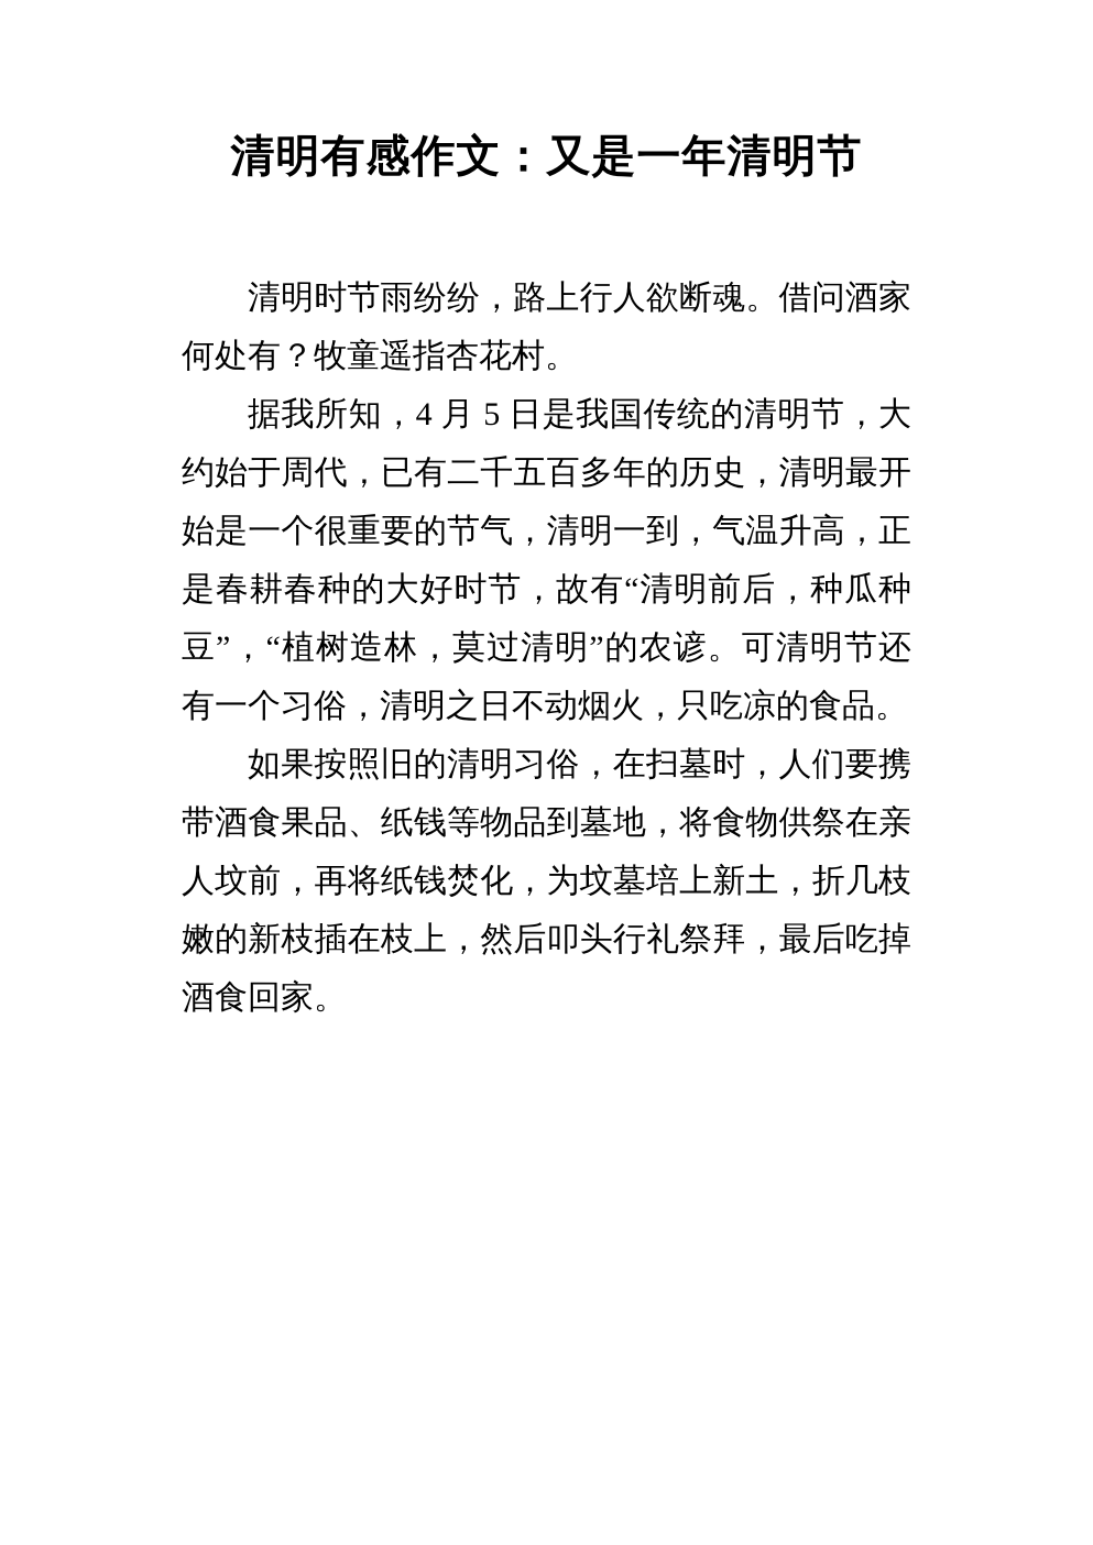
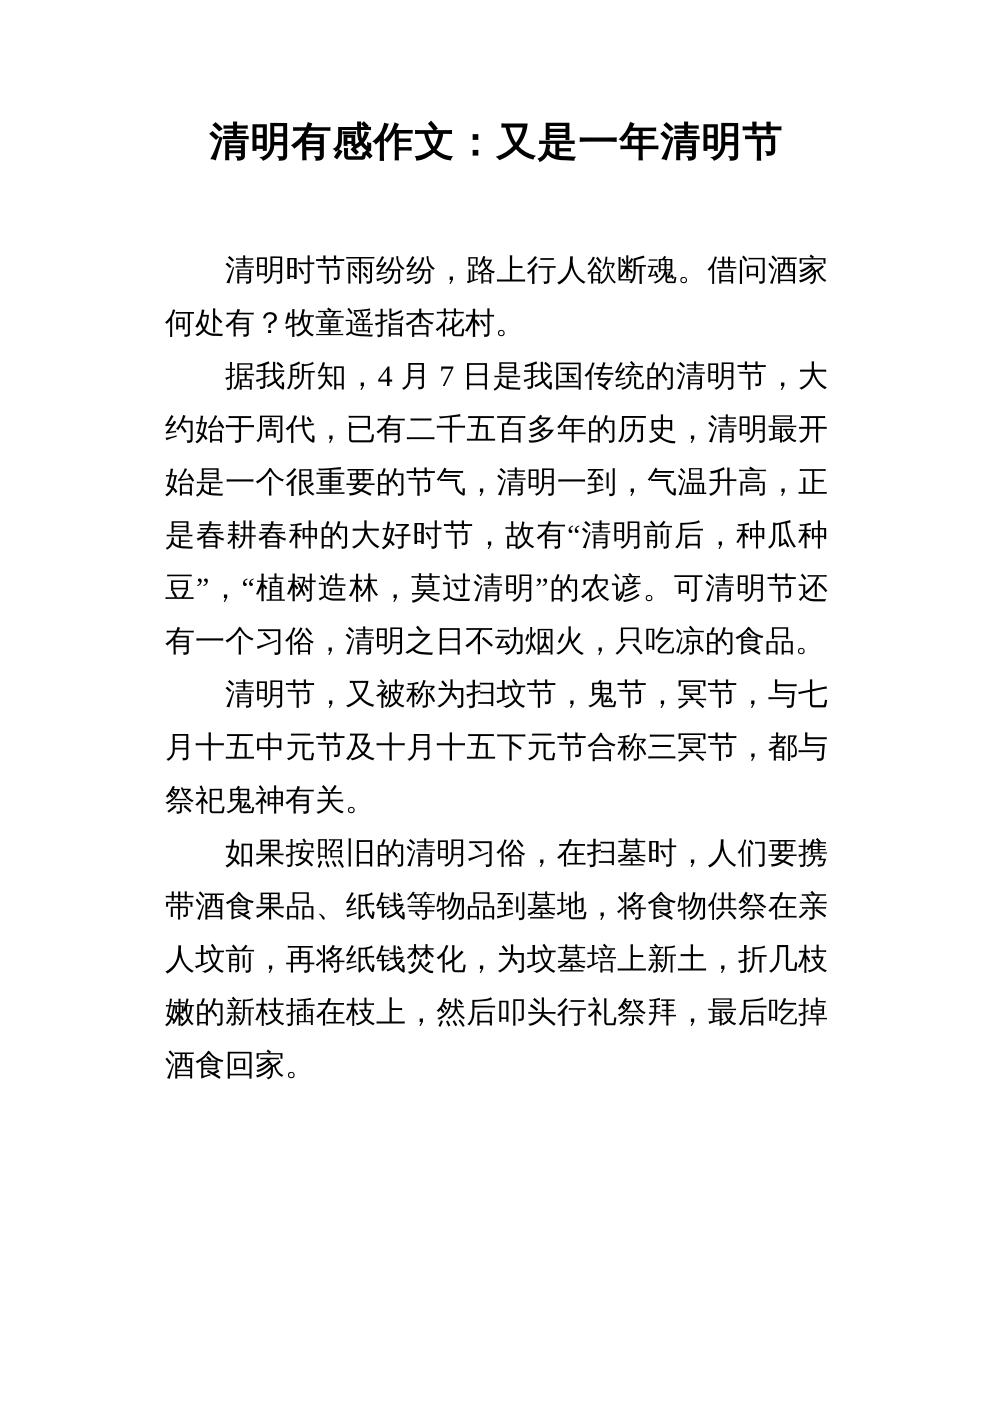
  清明有感作文：又是一年清明节
  清明时节雨纷纷，路上行人欲断魂。借问酒家何处有？牧童遥指杏花村。
- 据我所知，4 月 5 日是我国传统的清明节，大约始于周代，已有二千五百多年的历史，清明最开始是一个很重要的节气，清明一到，气温升高，正是春耕春种的大好时节，故有“清明前后，种瓜种豆”，“植树造林，莫过清明”的农谚。可清明节还有一个习俗，清明之日不动烟火，只吃凉的食品。
+ 据我所知，4 月 7 日是我国传统的清明节，大约始于周代，已有二千五百多年的历史，清明最开始是一个很重要的节气，清明一到，气温升高，正是春耕春种的大好时节，故有“清明前后，种瓜种豆”，“植树造林，莫过清明”的农谚。可清明节还有一个习俗，清明之日不动烟火，只吃凉的食品。
+ 清明节，又被称为扫坟节，鬼节，冥节，与七月十五中元节及十月十五下元节合称三冥节，都与祭祀鬼神有关。
  如果按照旧的清明习俗，在扫墓时，人们要携带酒食果品、纸钱等物品到墓地，将食物供祭在亲人坟前，再将纸钱焚化，为坟墓培上新土，折几枝嫩的新枝插在枝上，然后叩头行礼祭拜，最后吃掉酒食回家。
